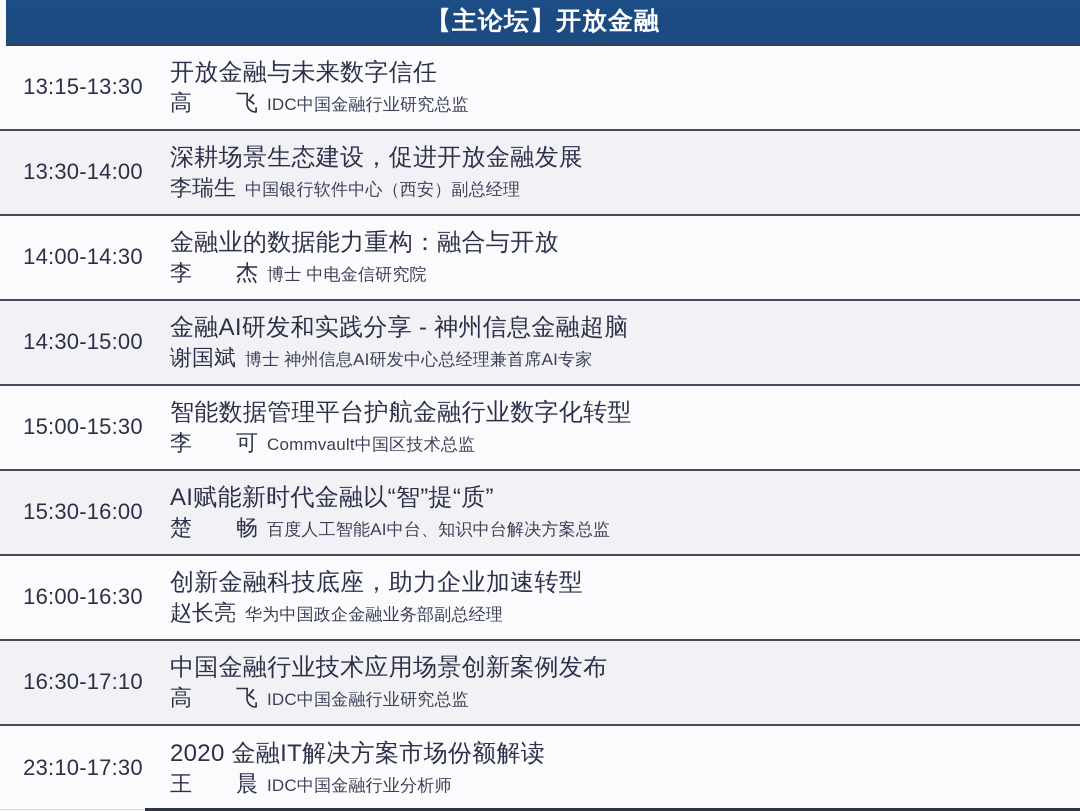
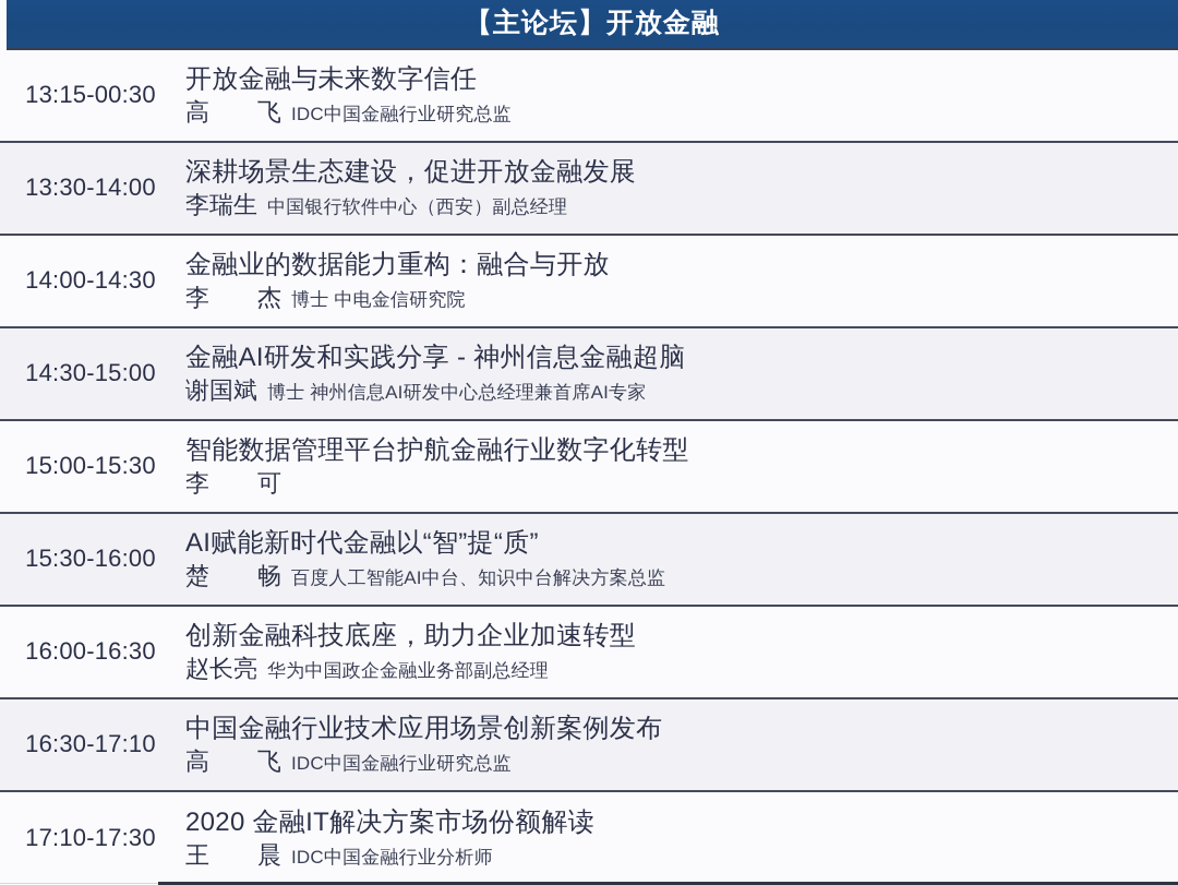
  【主论坛】开放金融
- 13:15-13:30
+ 13:15-00:30
  开放金融与未来数字信任
  高 飞
  IDC中国金融行业研究总监
  13:30-14:00
  深耕场景生态建设，促进开放金融发展
  李瑞生
  中国银行软件中心（西安）副总经理
  14:00-14:30
  金融业的数据能力重构：融合与开放
  李 杰
  博士 中电金信研究院
  14:30-15:00
  金融AI研发和实践分享 - 神州信息金融超脑
  谢国斌
  博士 神州信息AI研发中心总经理兼首席AI专家
  15:00-15:30
  智能数据管理平台护航金融行业数字化转型
  李 可
- Commvault中国区技术总监
  15:30-16:00
  AI赋能新时代金融以“智”提“质”
  楚 畅
  百度人工智能AI中台、知识中台解决方案总监
  16:00-16:30
  创新金融科技底座，助力企业加速转型
  赵长亮
  华为中国政企金融业务部副总经理
  16:30-17:10
  中国金融行业技术应用场景创新案例发布
  高 飞
  IDC中国金融行业研究总监
- 23:10-17:30
+ 17:10-17:30
  2020 金融IT解决方案市场份额解读
  王 晨
  IDC中国金融行业分析师
